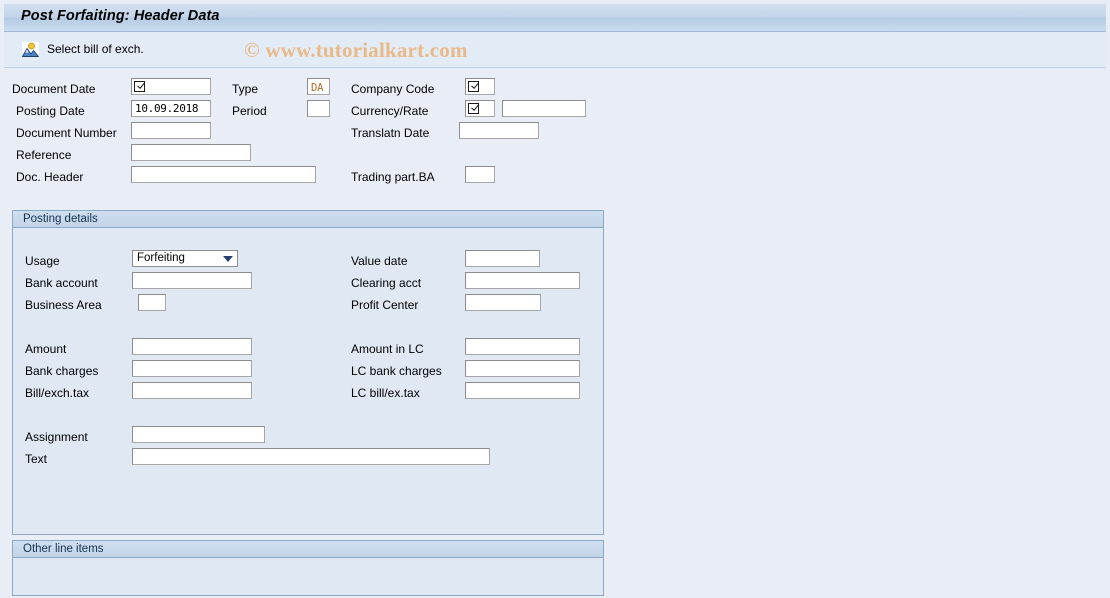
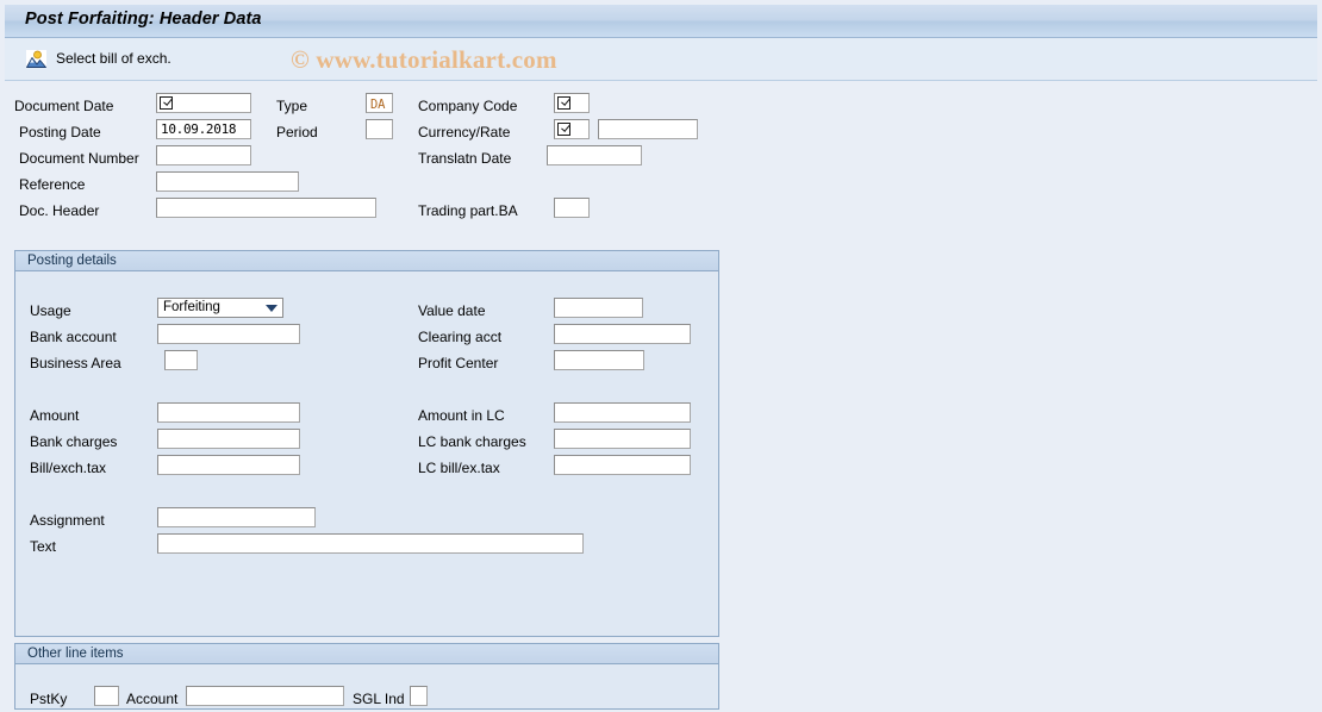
  Post Forfaiting: Header Data
  Select bill of exch.
  © www.tutorialkart.com
  Document Date
  Type
  DA
  Company Code
  Posting Date
  10.09.2018
  Period
  Currency/Rate
  Document Number
  Translatn Date
  Reference
  Doc. Header
  Trading part.BA
  Posting details
  Usage
  Forfeiting
  Value date
  Bank account
  Clearing acct
  Business Area
  Profit Center
  Amount
  Amount in LC
  Bank charges
  LC bank charges
  Bill/exch.tax
  LC bill/ex.tax
  Assignment
  Text
  Other line items
+ PstKy
+ Account
+ SGL Ind
